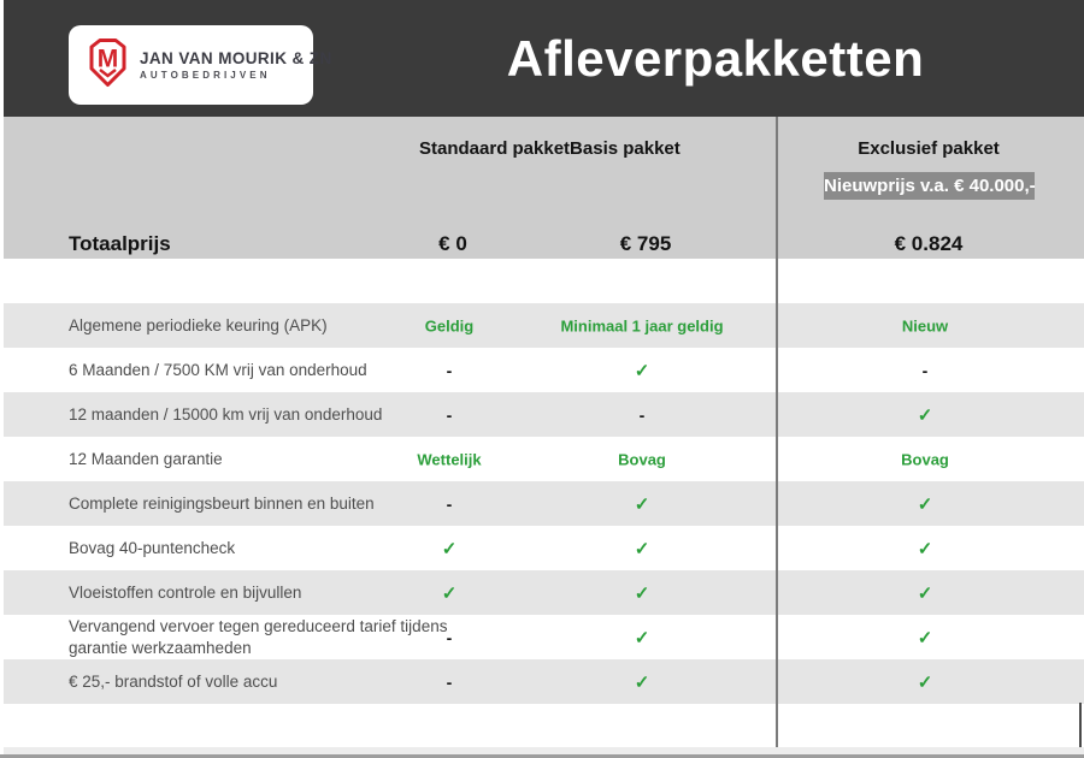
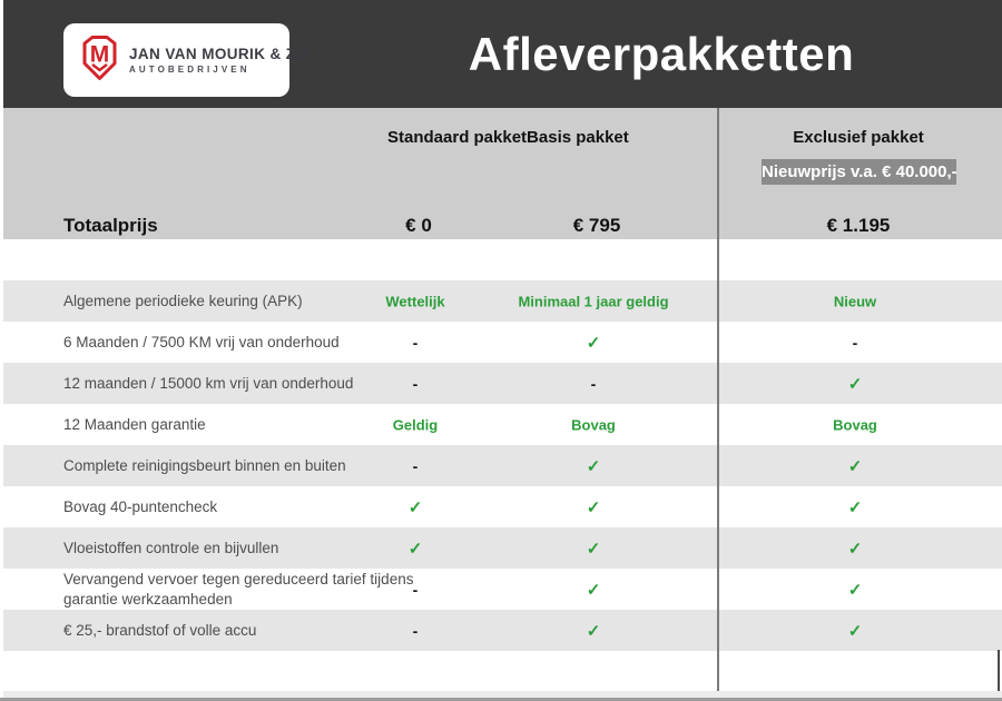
  M
  JAN VAN MOURIK & ZN
  AUTOBEDRIJVEN
  Afleverpakketten
  Standaard pakket
  Basis pakket
  Exclusief pakket
  Nieuwprijs v.a. € 40.000,-
  Totaalprijs
  € 0
  € 795
- € 0.824
+ € 1.195
  Algemene periodieke keuring (APK)
- Geldig
+ Wettelijk
  Minimaal 1 jaar geldig
  Nieuw
  6 Maanden / 7500 KM vrij van onderhoud
  -
  ✓
  -
  12 maanden / 15000 km vrij van onderhoud
  -
  -
  ✓
  12 Maanden garantie
- Wettelijk
+ Geldig
  Bovag
  Bovag
  Complete reinigingsbeurt binnen en buiten
  -
  ✓
  ✓
  Bovag 40-puntencheck
  ✓
  ✓
  ✓
  Vloeistoffen controle en bijvullen
  ✓
  ✓
  ✓
  Vervangend vervoer tegen gereduceerd tarief tijdens garantie werkzaamheden
  -
  ✓
  ✓
  € 25,- brandstof of volle accu
  -
  ✓
  ✓
